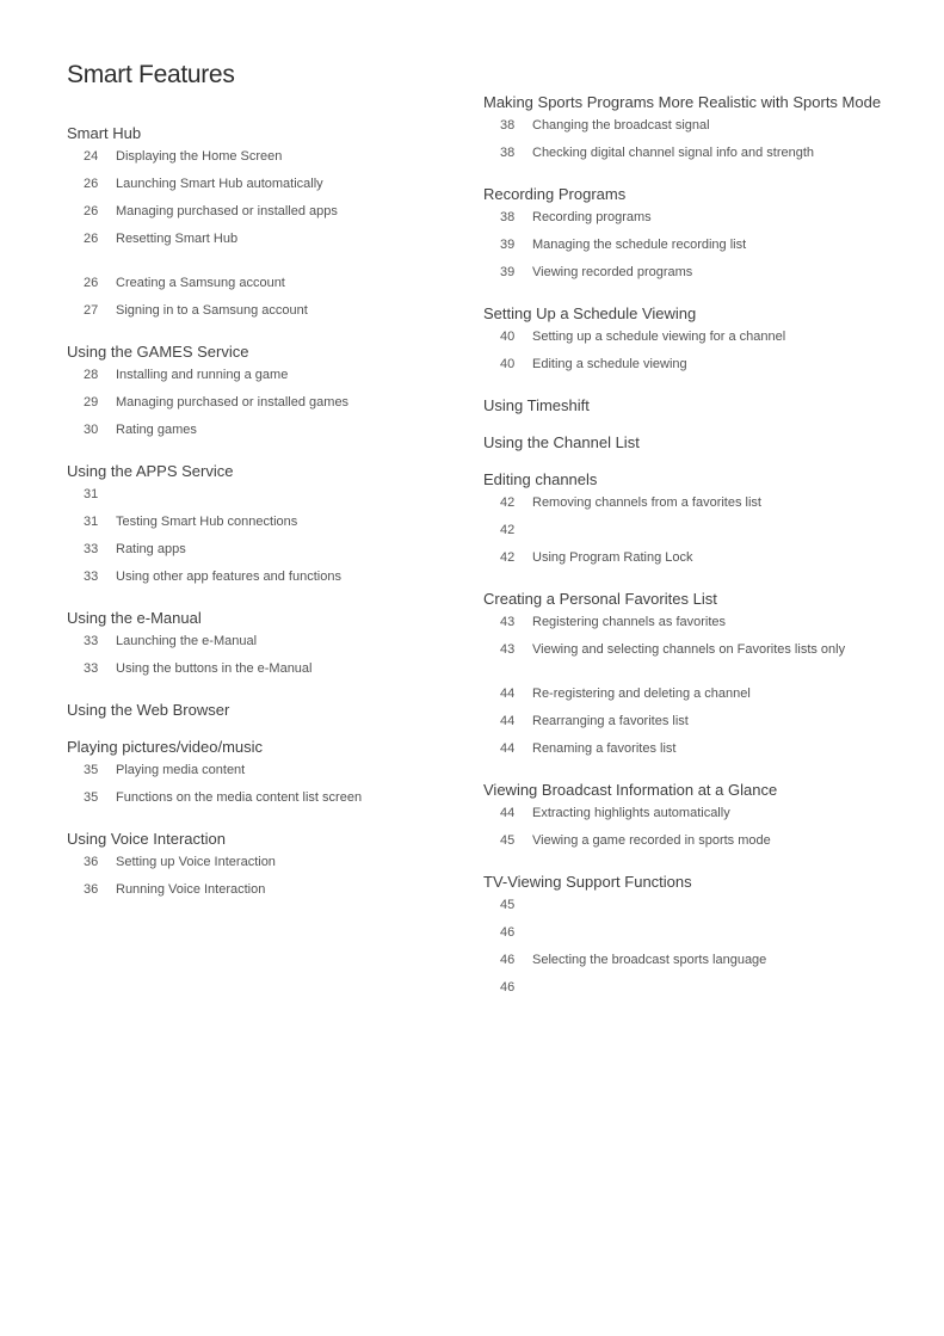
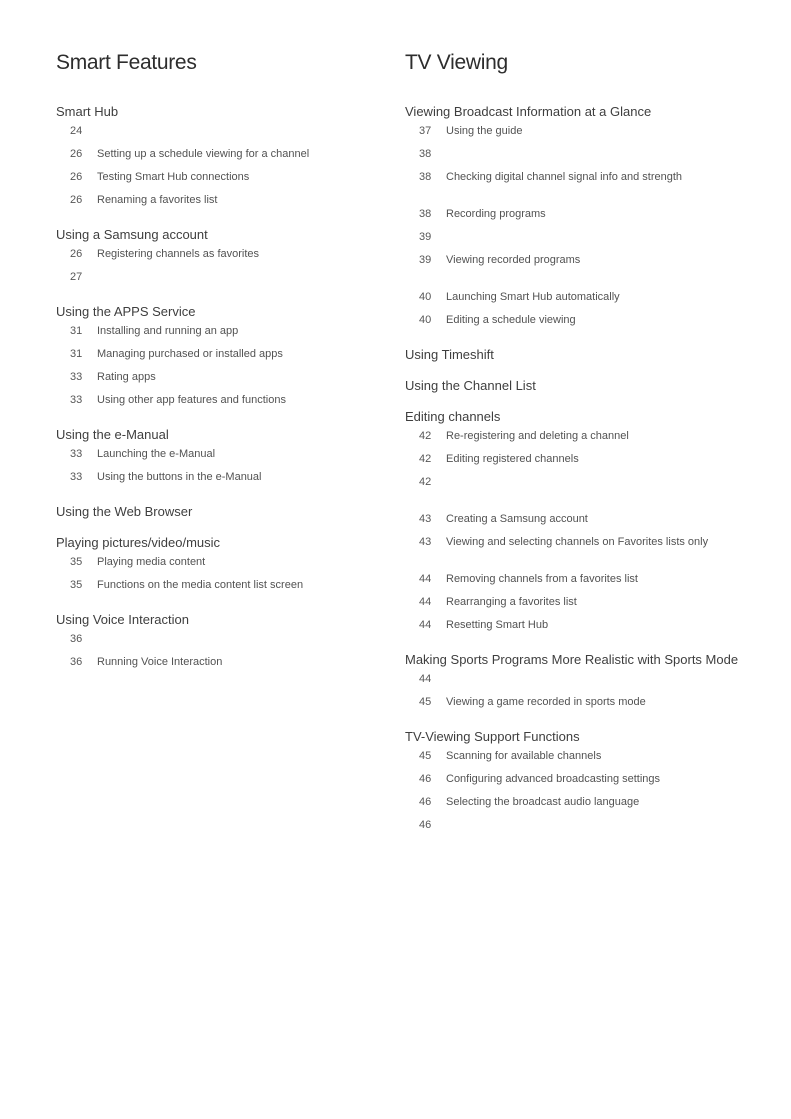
  Smart Features
  Smart Hub
  24
- Displaying the Home Screen
  26
- Launching Smart Hub automatically
+ Setting up a schedule viewing for a channel
  26
- Managing purchased or installed apps
+ Testing Smart Hub connections
  26
- Resetting Smart Hub
+ Renaming a favorites list
+ Using a Samsung account
  26
- Creating a Samsung account
+ Registering channels as favorites
  27
- Signing in to a Samsung account
- Using the GAMES Service
- 28
- Installing and running a game
- 29
- Managing purchased or installed games
- 30
- Rating games
  Using the APPS Service
  31
+ Installing and running an app
  31
- Testing Smart Hub connections
+ Managing purchased or installed apps
  33
  Rating apps
  33
  Using other app features and functions
  Using the e-Manual
  33
  Launching the e-Manual
  33
  Using the buttons in the e-Manual
  Using the Web Browser
  Playing pictures/video/music
  35
  Playing media content
  35
  Functions on the media content list screen
  Using Voice Interaction
  36
- Setting up Voice Interaction
  36
  Running Voice Interaction
+ TV Viewing
- Making Sports Programs More Realistic with Sports Mode
+ Viewing Broadcast Information at a Glance
+ 37
+ Using the guide
  38
- Changing the broadcast signal
  38
  Checking digital channel signal info and strength
- Recording Programs
  38
  Recording programs
  39
- Managing the schedule recording list
  39
  Viewing recorded programs
- Setting Up a Schedule Viewing
  40
- Setting up a schedule viewing for a channel
+ Launching Smart Hub automatically
  40
  Editing a schedule viewing
  Using Timeshift
  Using the Channel List
  Editing channels
  42
- Removing channels from a favorites list
+ Re-registering and deleting a channel
  42
+ Editing registered channels
  42
- Using Program Rating Lock
- Creating a Personal Favorites List
  43
- Registering channels as favorites
+ Creating a Samsung account
  43
  Viewing and selecting channels on Favorites lists only
  44
- Re-registering and deleting a channel
+ Removing channels from a favorites list
  44
  Rearranging a favorites list
  44
- Renaming a favorites list
+ Resetting Smart Hub
- Viewing Broadcast Information at a Glance
+ Making Sports Programs More Realistic with Sports Mode
  44
- Extracting highlights automatically
  45
  Viewing a game recorded in sports mode
  TV-Viewing Support Functions
  45
+ Scanning for available channels
  46
+ Configuring advanced broadcasting settings
  46
- Selecting the broadcast sports language
+ Selecting the broadcast audio language
  46
